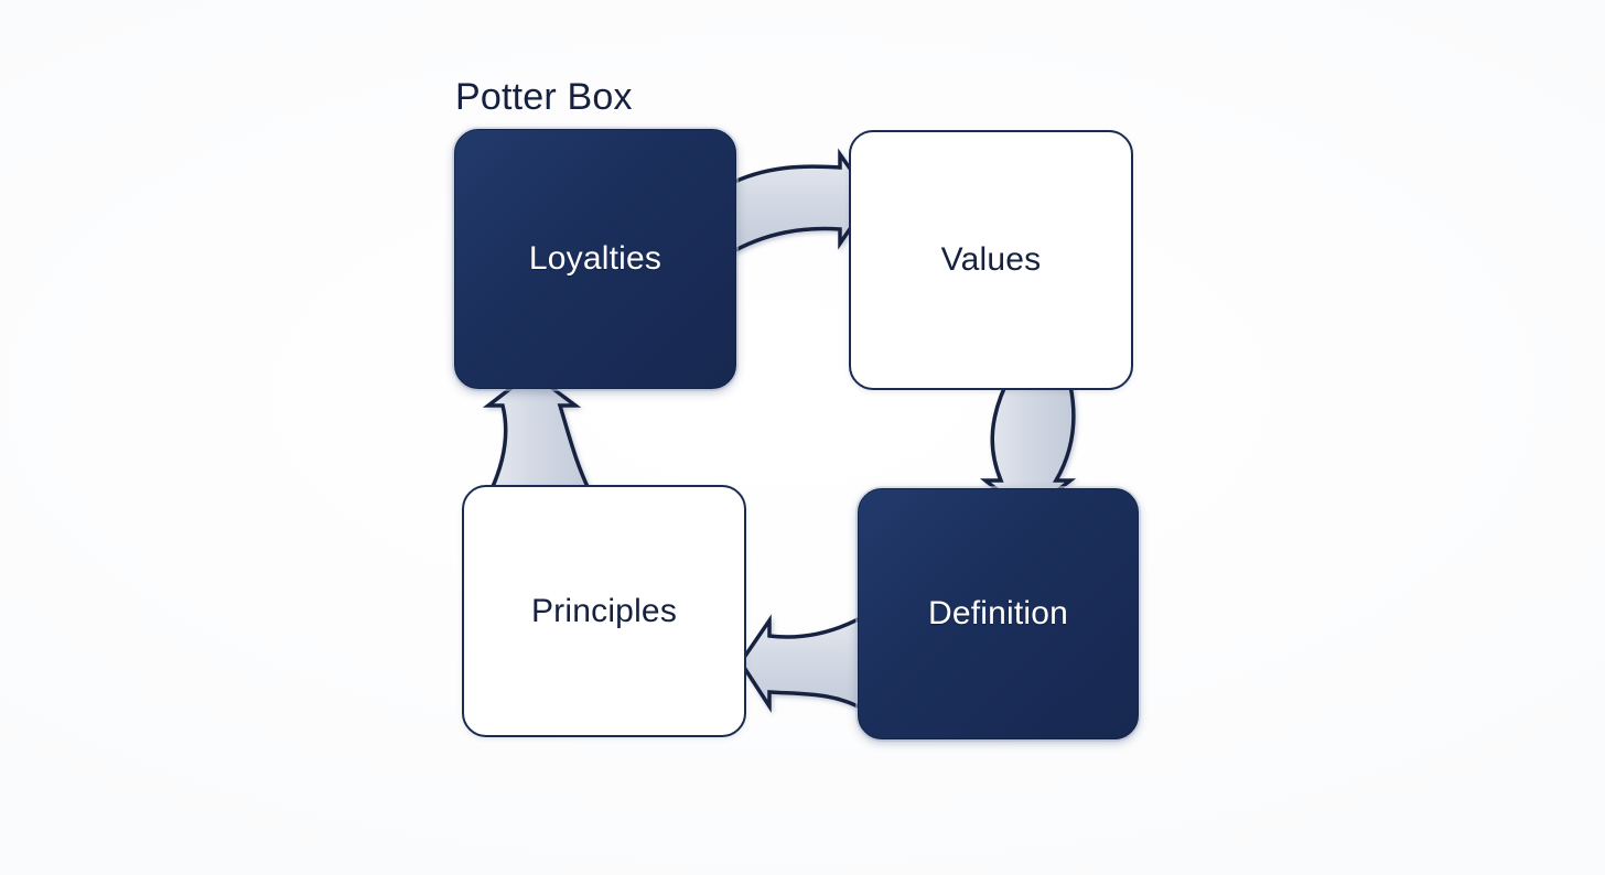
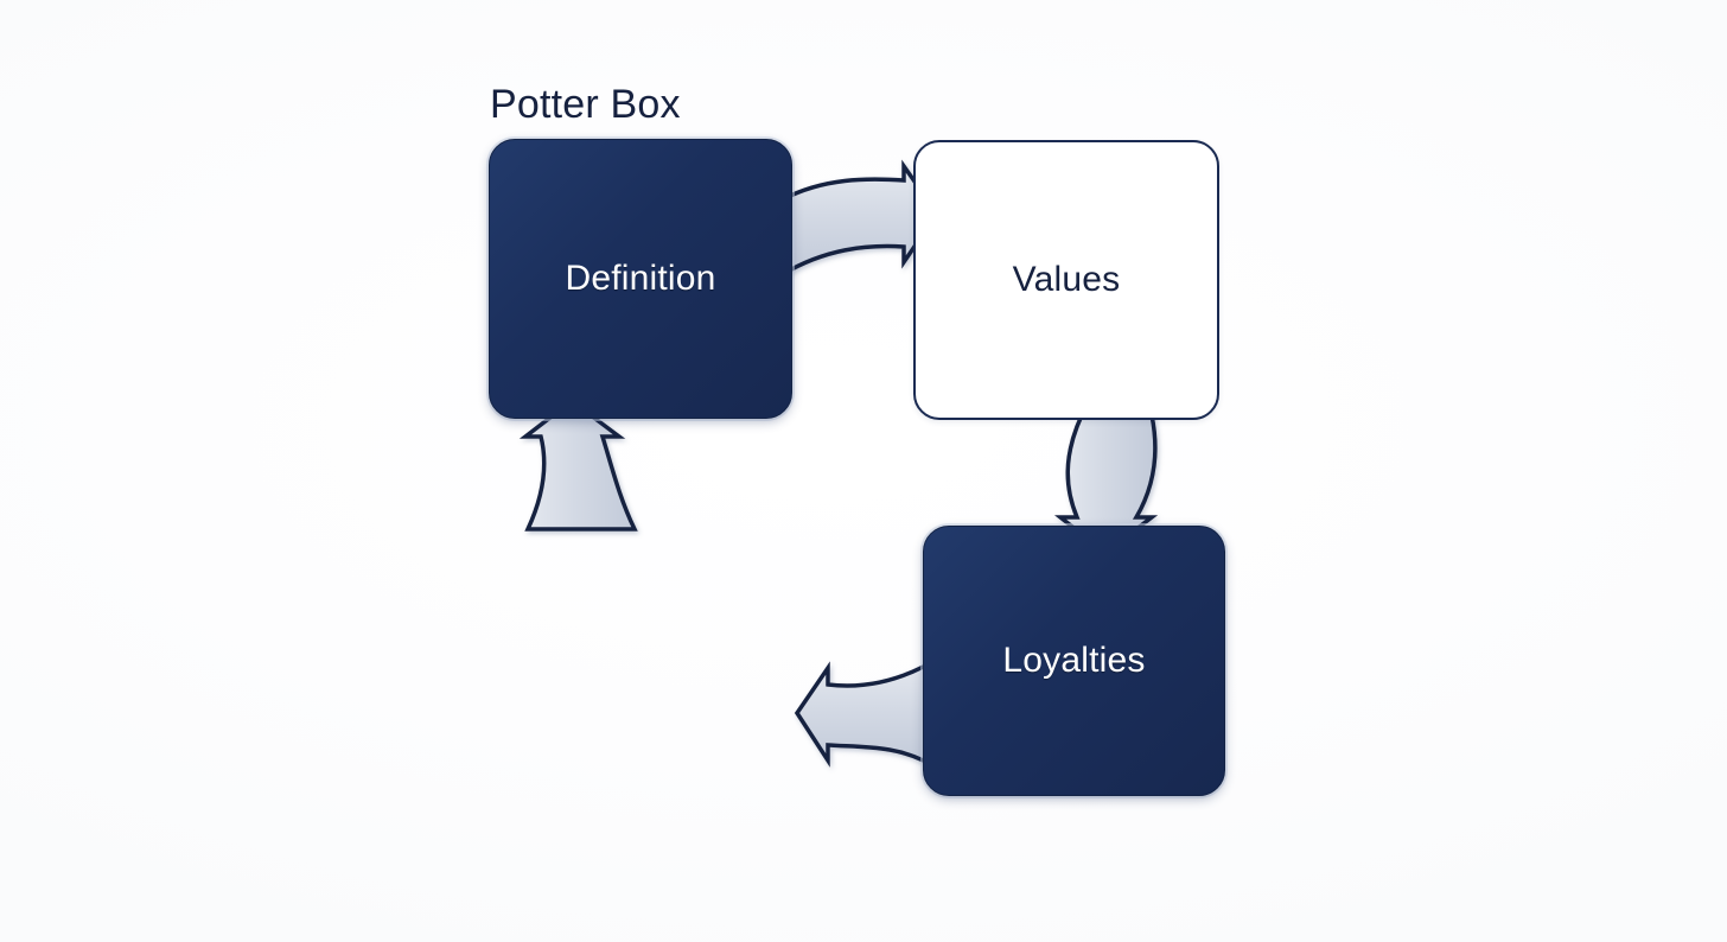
  Potter Box
- Loyalties
+ Definition
  Values
- Definition
+ Loyalties
- Principles
